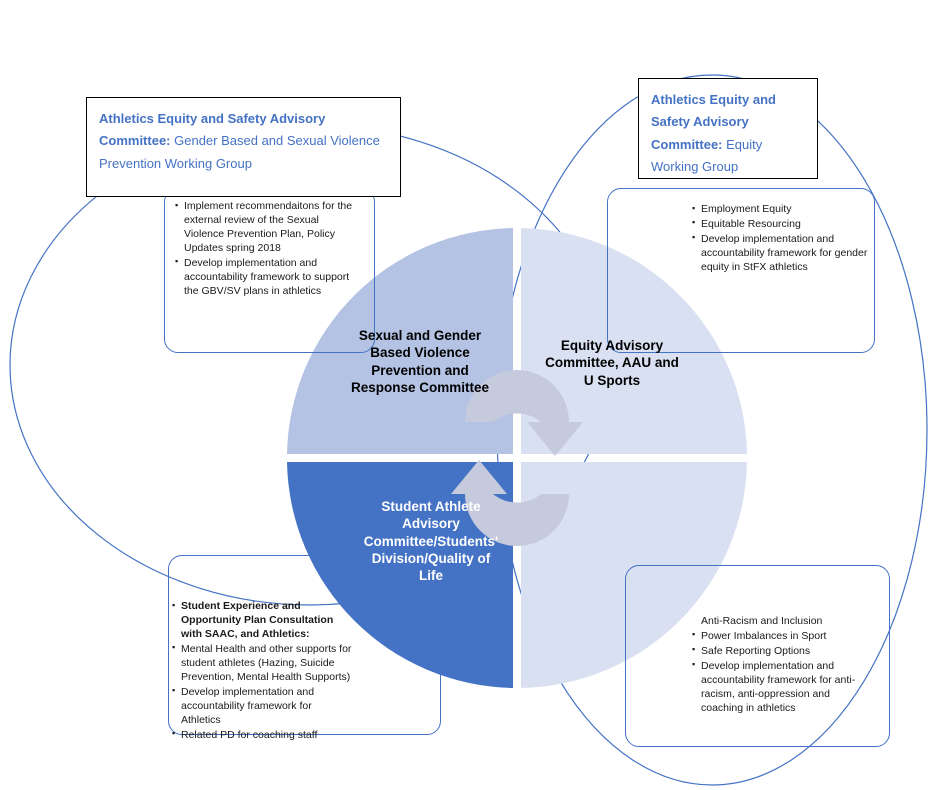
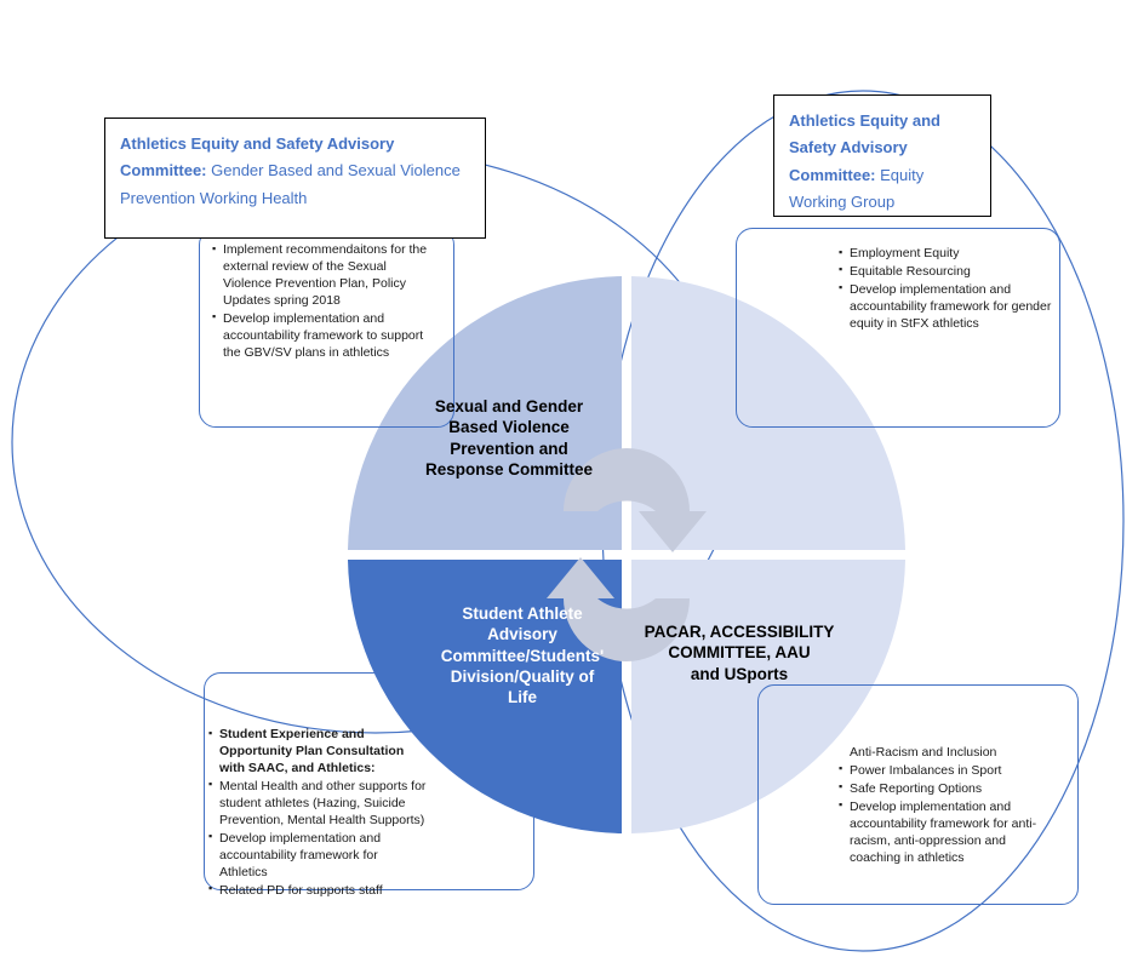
  Sexual and Gender
  Based Violence
  Prevention and
  Response Committee
- Equity Advisory
- Committee, AAU and
- U Sports
  Student Athlete
  Advisory
  Committee/Students'
  Division/Quality of
  Life
+ PACAR, ACCESSIBILITY
+ COMMITTEE, AAU
+ and USports
  Implement recommendaitons for the external review of the Sexual Violence Prevention Plan, Policy Updates spring 2018
  Develop implementation and accountability framework to support the GBV/SV plans in athletics
  Employment Equity
  Equitable Resourcing
  Develop implementation and accountability framework for gender equity in StFX athletics
  Student Experience and Opportunity Plan Consultation with SAAC, and Athletics:
  Mental Health and other supports for student athletes (Hazing, Suicide Prevention, Mental Health Supports)
  Develop implementation and accountability framework for Athletics
- Related PD for coaching staff
+ Related PD for supports staff
  Anti-Racism and Inclusion
  Power Imbalances in Sport
  Safe Reporting Options
  Develop implementation and accountability framework for anti-racism, anti-oppression and coaching in athletics
- Athletics Equity and Safety Advisory Committee: Gender Based and Sexual Violence Prevention Working Group
+ Athletics Equity and Safety Advisory Committee: Gender Based and Sexual Violence Prevention Working Health
  Athletics Equity and Safety Advisory Committee: Equity Working Group
